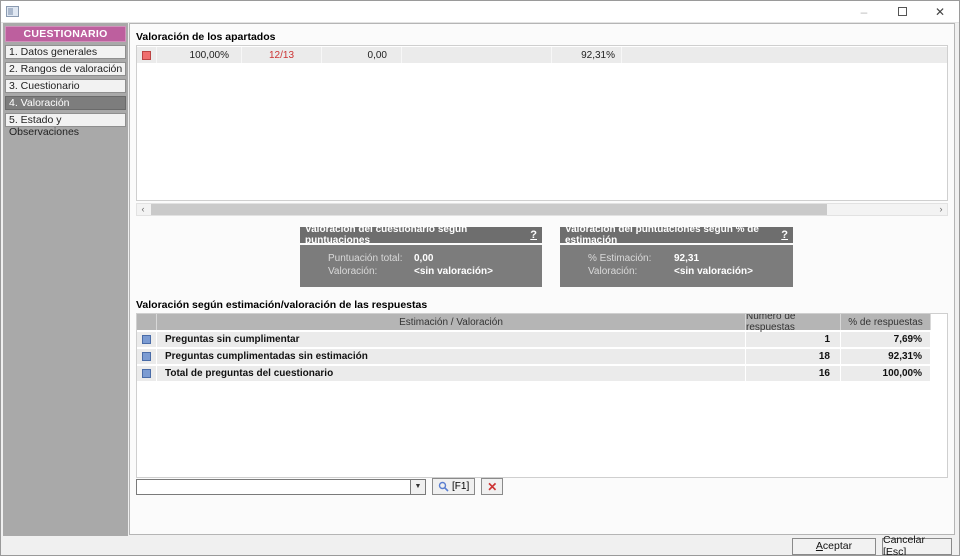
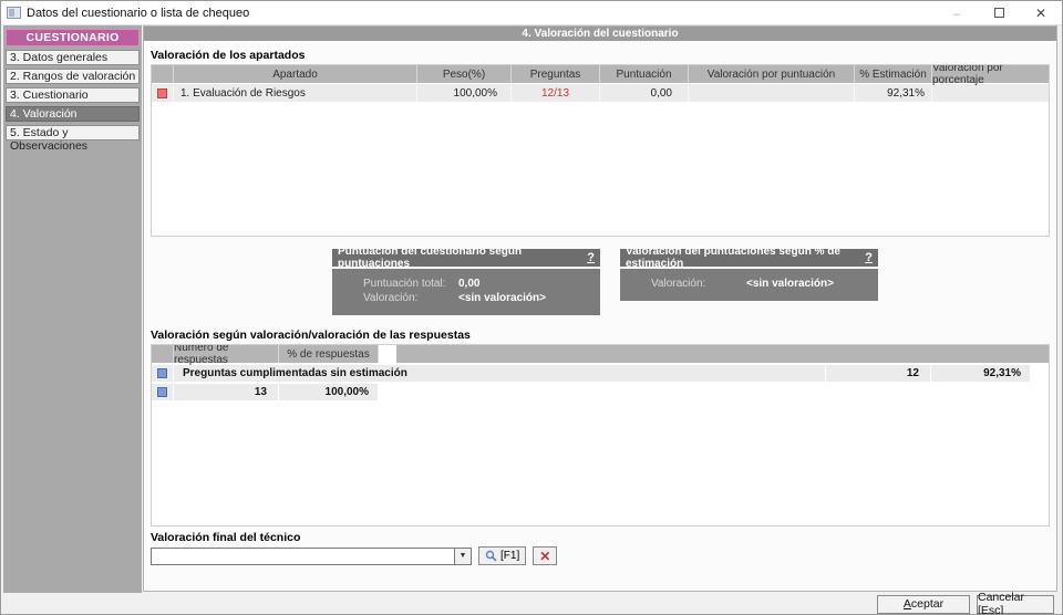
+ Datos del cuestionario o lista de chequeo
  –
  ✕
  CUESTIONARIO
- 1. Datos generales
+ 3. Datos generales
  2. Rangos de valoración
  3. Cuestionario
  4. Valoración
  5. Estado y Observaciones
+ 4. Valoración del cuestionario
  Valoración de los apartados
+ Apartado
+ Peso(%)
+ Preguntas
+ Puntuación
+ Valoración por puntuación
+ % Estimación
+ Valoración por porcentaje
+ 1. Evaluación de Riesgos
  100,00%
  12/13
  0,00
  92,31%
- ‹
- ›
- Valoración del cuestionario según puntuaciones
+ Puntuación del cuestionario según puntuaciones
  ?
  Puntuación total:
  0,00
  Valoración:
  <sin valoración>
  Valoración del puntuaciones según % de estimación
  ?
- % Estimación:
- 92,31
  Valoración:
  <sin valoración>
- Valoración según estimación/valoración de las respuestas
+ Valoración según valoración/valoración de las respuestas
- Estimación / Valoración
  Número de respuestas
  % de respuestas
- Preguntas sin cumplimentar
- 1
- 7,69%
  Preguntas cumplimentadas sin estimación
- 18
+ 12
  92,31%
- Total de preguntas del cuestionario
- 16
+ 13
  100,00%
+ Valoración final del técnico
  [F1]
  ✕
  Aceptar
  Cancelar [Esc]
